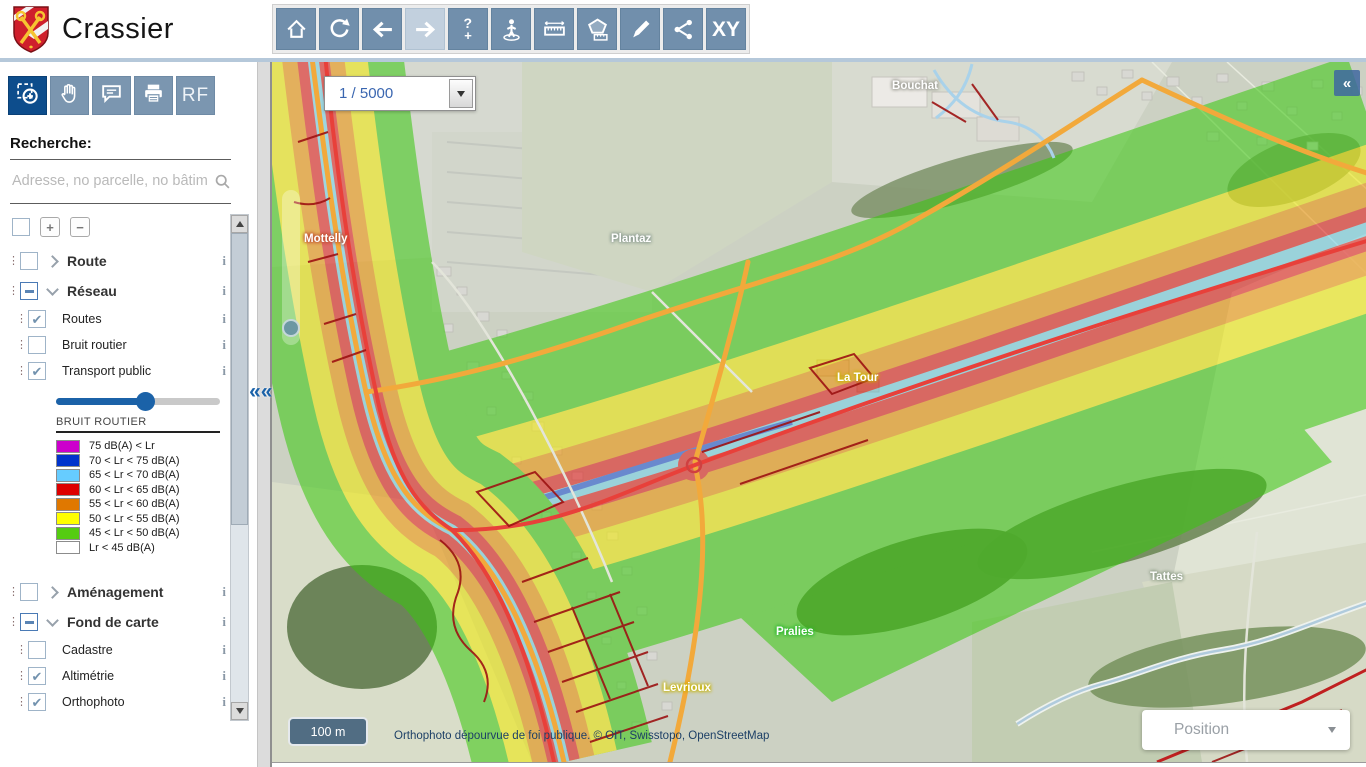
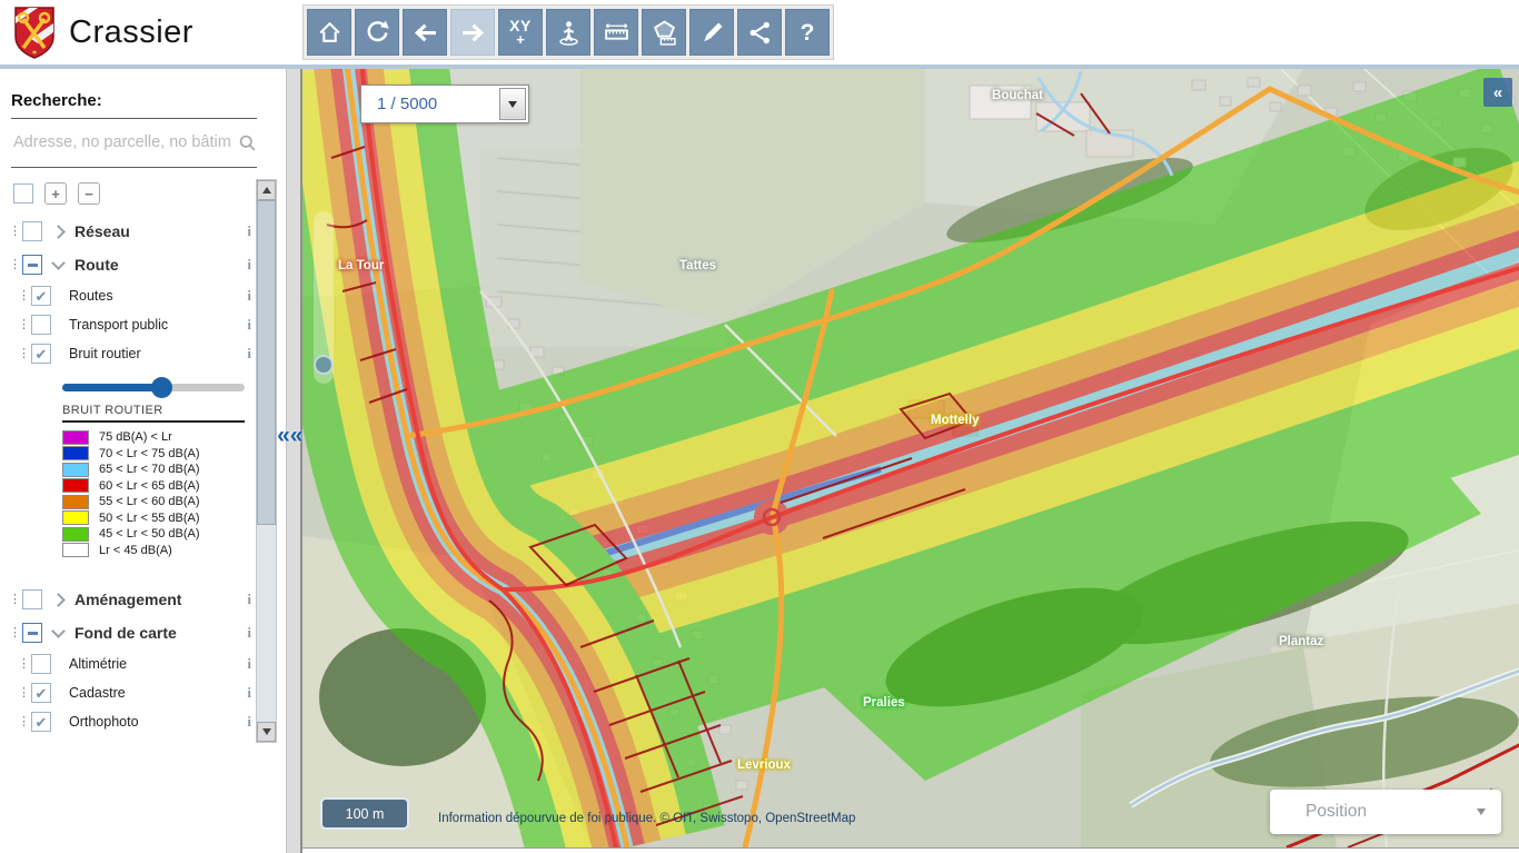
  Crassier
- ?
+ XY
  +
- XY
+ ?
- RF
  Recherche:
  Adresse, no parcelle, no bâtim
  +
  −
  ⋮
- Route
+ Réseau
  i
  ⋮
- Réseau
+ Route
  i
  ⋮
  ✔
  Routes
  i
  ⋮
- Bruit routier
+ Transport public
  i
  ⋮
  ✔
- Transport public
+ Bruit routier
  i
  BRUIT ROUTIER
  75 dB(A) < Lr
  70 < Lr < 75 dB(A)
  65 < Lr < 70 dB(A)
  60 < Lr < 65 dB(A)
  55 < Lr < 60 dB(A)
  50 < Lr < 55 dB(A)
  45 < Lr < 50 dB(A)
  Lr < 45 dB(A)
  ⋮
  Aménagement
  i
  ⋮
  Fond de carte
  i
  ⋮
- Cadastre
+ Altimétrie
  i
  ⋮
  ✔
- Altimétrie
+ Cadastre
  i
  ⋮
  ✔
  Orthophoto
  i
  ««
- Mottelly
+ La Tour
- Plantaz
+ Tattes
  Bouchat
- La Tour
+ Mottelly
- Tattes
+ Plantaz
  Pralies
  Levrioux
  1 / 5000
  «
  100 m
- Orthophoto dépourvue de foi publique. © OIT, Swisstopo, OpenStreetMap
+ Information dépourvue de foi publique. © OIT, Swisstopo, OpenStreetMap
  Position
